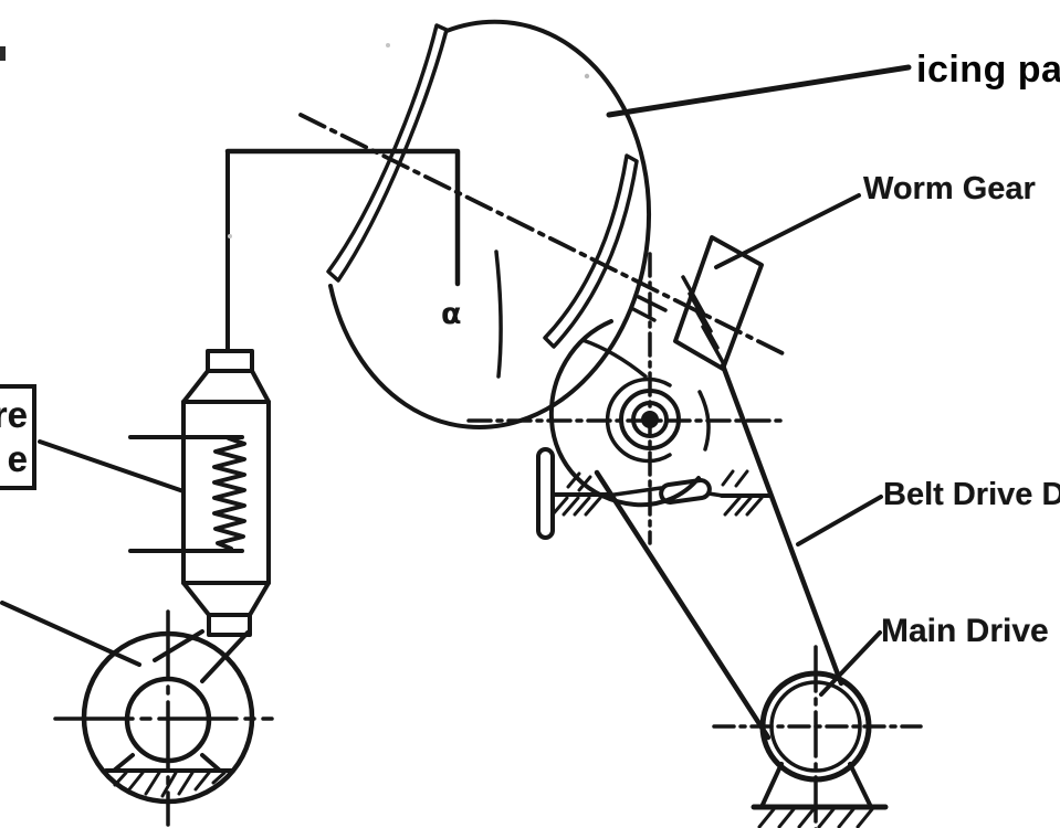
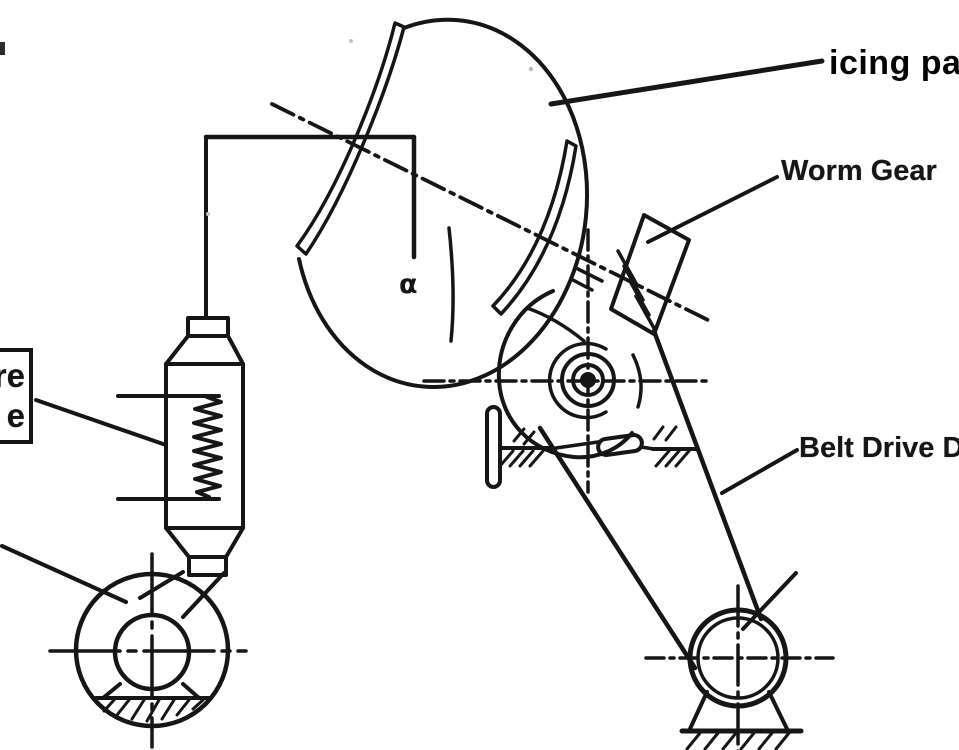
  icing pa
  Worm Gear
  Belt Drive D
- Main Drive
  α
  re
  e
